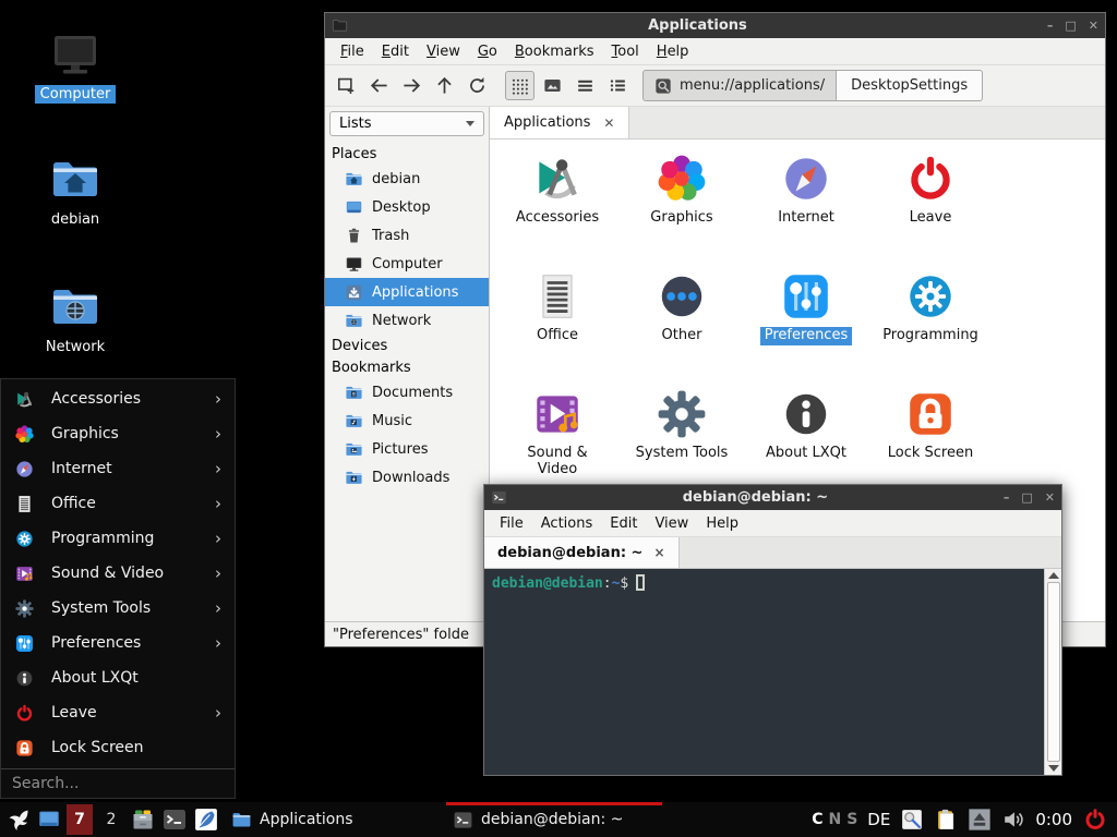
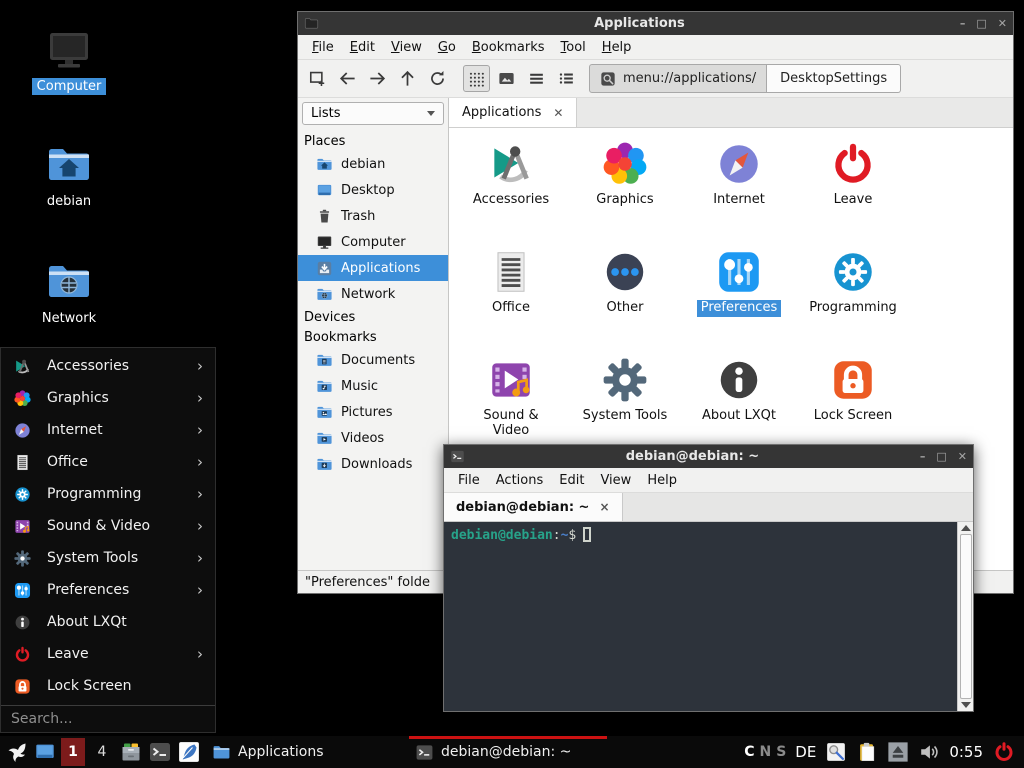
  Computer
  debian
  Network
  Applications
  –
  □
  ✕
  File
  Edit
  View
  Go
  Bookmarks
  Tool
  Help
  menu://applications/
  DesktopSettings
  Lists
  Places
  debian
  Desktop
  Trash
  Computer
  Applications
  Network
  Devices
  Bookmarks
  Documents
  Music
  Pictures
+ Videos
  Downloads
  Applications
  ✕
  Accessories
  Graphics
  Internet
  Leave
  Office
  Other
  Preferences
  Programming
  Sound & Video
  System Tools
  About LXQt
  Lock Screen
  "Preferences" folde
  debian@debian: ~
  –
  □
  ✕
  File
  Actions
  Edit
  View
  Help
  debian@debian: ~
  ×
  debian@debian:~$
- 7
+ 1
- 2
+ 4
  Applications
  debian@debian: ~
  C
  N
  S
  DE
- 0:00
+ 0:55
  Accessories
  ›
  Graphics
  ›
  Internet
  ›
  Office
  ›
  Programming
  ›
  Sound & Video
  ›
  System Tools
  ›
  Preferences
  ›
  About LXQt
  Leave
  ›
  Lock Screen
  Search...
